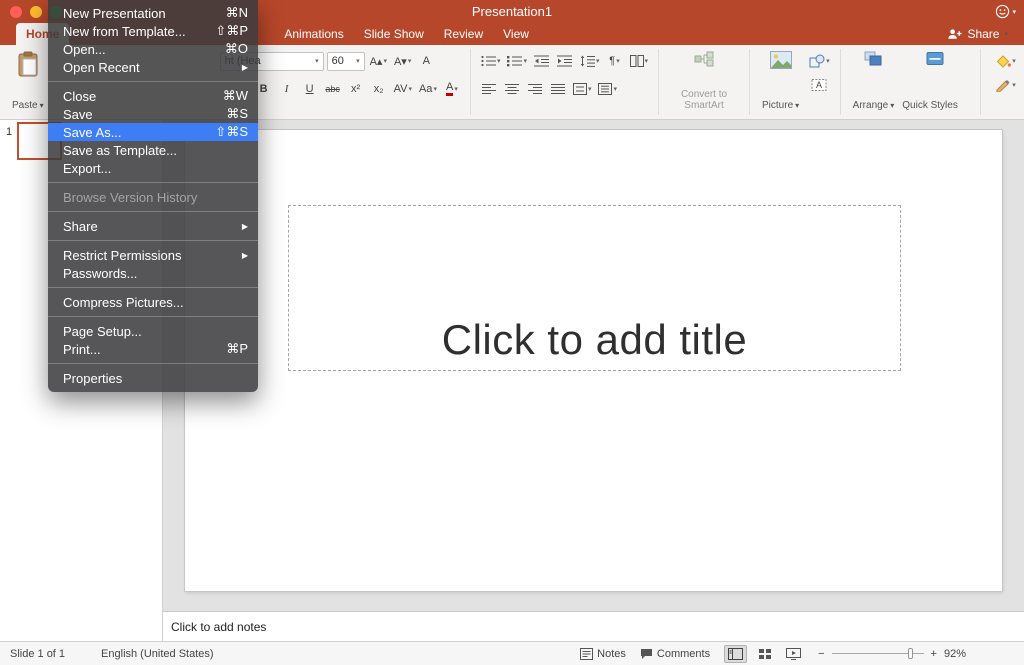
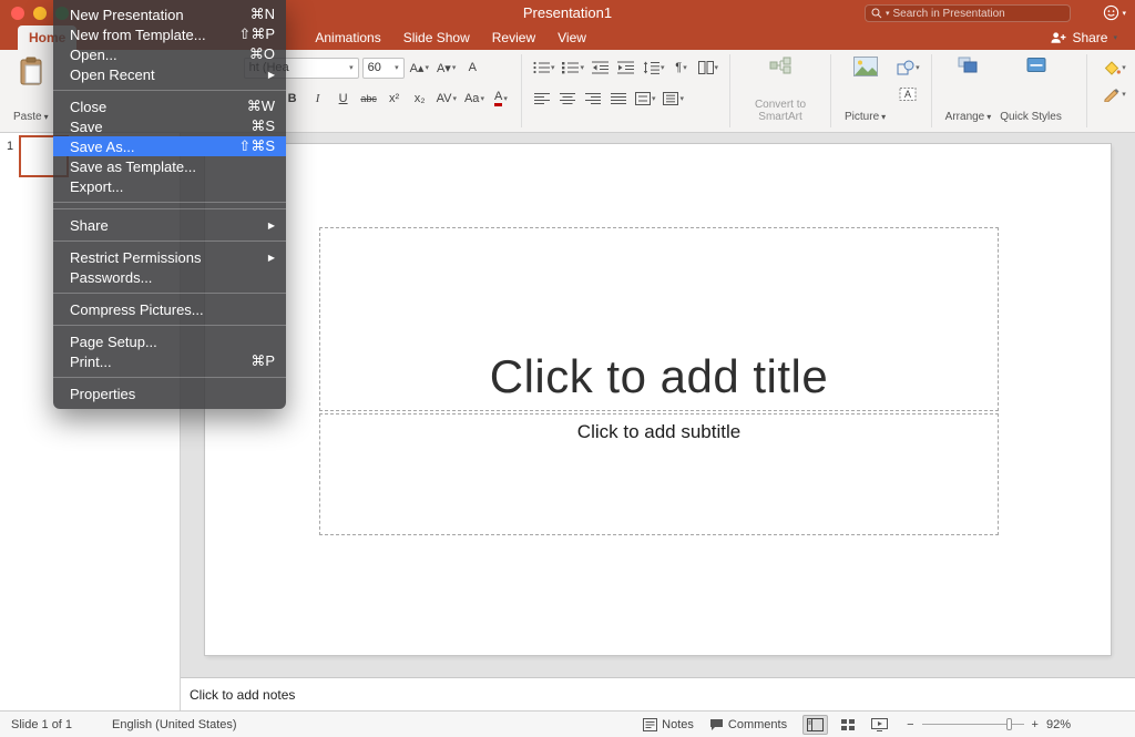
  Presentation1
+ Search in Presentation
  Home
  Animations
  Slide Show
  Review
  View
  Share
  Paste
  ▾
  ht (Hea
  60
  A▴
  A▾
  A
  B
  I
  U
  abc
  x²
  x₂
  AV
  Aa
  A
  ¶
  Convert to SmartArt
  Picture
  ▾
  A
  Arrange
  ▾
  Quick Styles
  1
  Click to add title
+ Click to add subtitle
  Click to add notes
  Slide 1 of 1
  English (United States)
  Notes
  Comments
  −
  +
  92%
  New Presentation
  ⌘N
  New from Template...
  ⇧⌘P
  Open...
  ⌘O
  Open Recent
  ▶
  Close
  ⌘W
  Save
  ⌘S
  Save As...
  ⇧⌘S
  Save as Template...
  Export...
- Browse Version History
  Share
  ▶
  Restrict Permissions
  ▶
  Passwords...
  Compress Pictures...
  Page Setup...
  Print...
  ⌘P
  Properties
